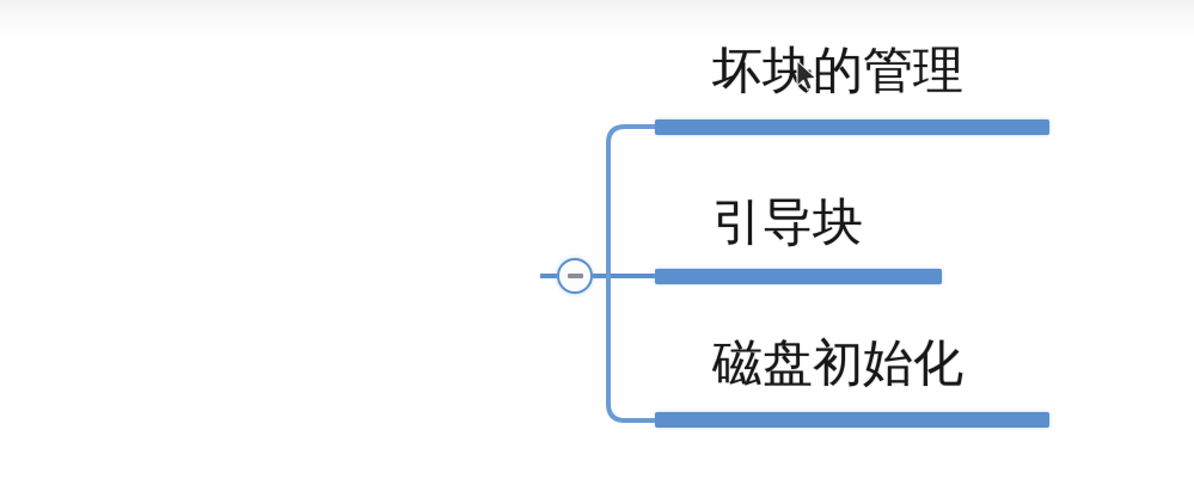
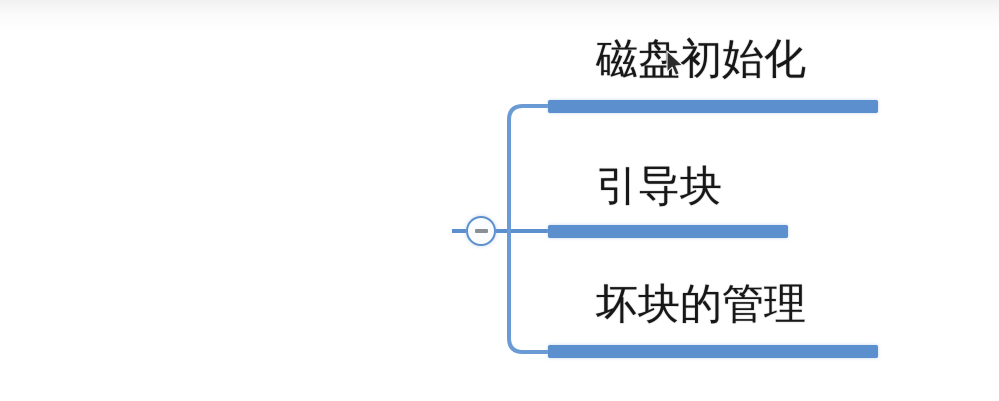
- 坏块的管理
+ 磁盘初始化
  引导块
- 磁盘初始化
+ 坏块的管理
